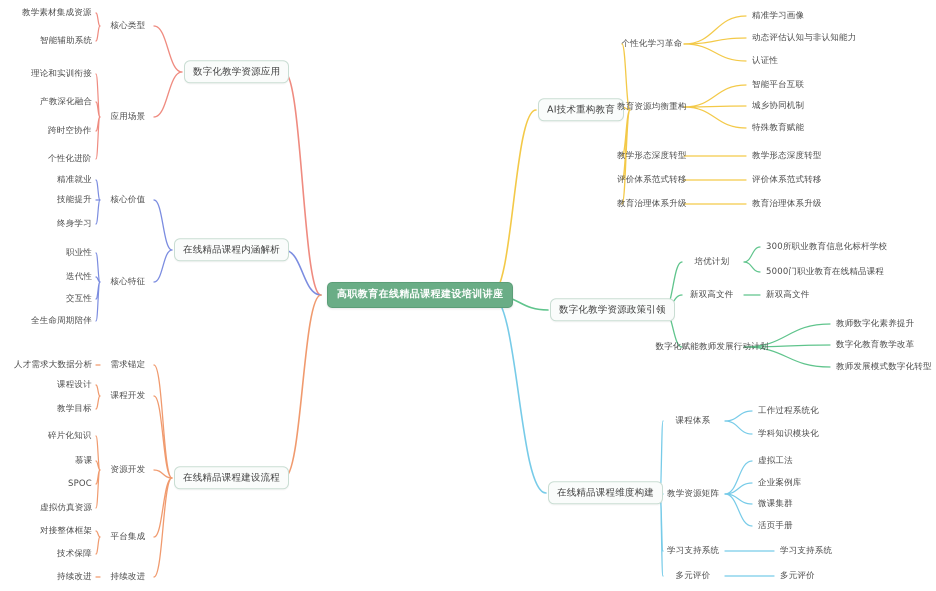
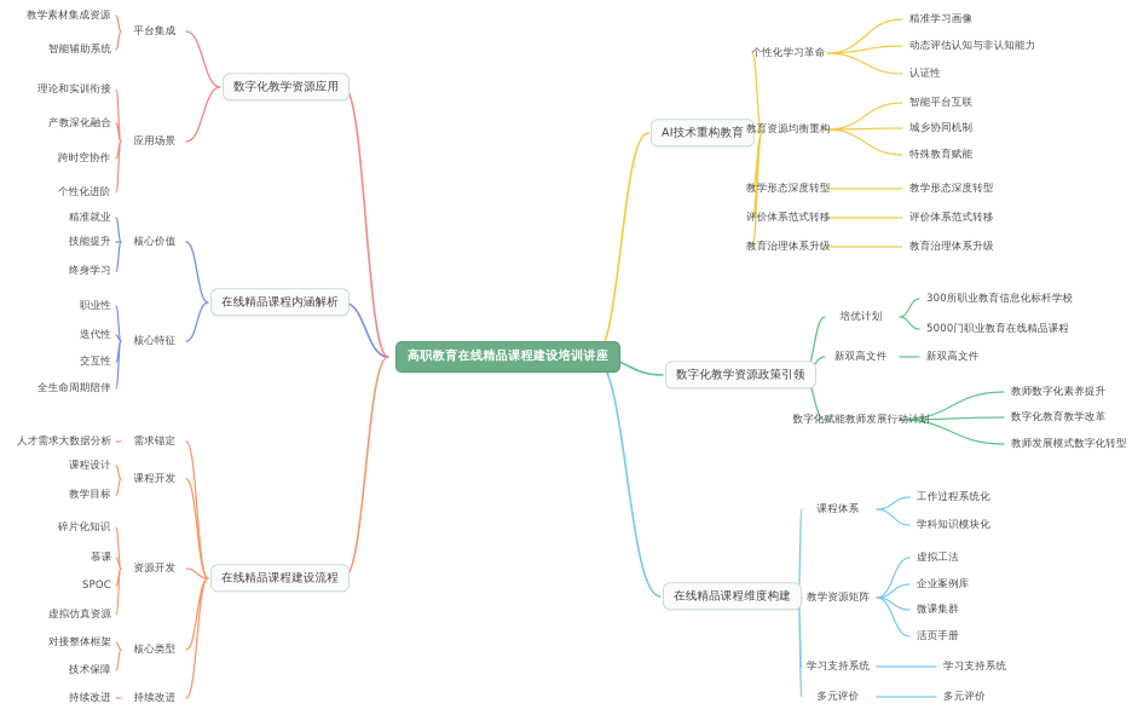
  高职教育在线精品课程建设培训讲座
  数字化教学资源应用
- 核心类型
+ 平台集成
  教学素材集成资源
  智能辅助系统
  应用场景
  理论和实训衔接
  产教深化融合
  跨时空协作
  个性化进阶
  在线精品课程内涵解析
  核心价值
  精准就业
  技能提升
  终身学习
  核心特征
  职业性
  迭代性
  交互性
  全生命周期陪伴
  在线精品课程建设流程
  需求锚定
  人才需求大数据分析
  课程开发
  课程设计
  教学目标
  资源开发
  碎片化知识
  慕课
  SPOC
  虚拟仿真资源
- 平台集成
+ 核心类型
  对接整体框架
  技术保障
  持续改进
  持续改进
  AI技术重构教育
  个性化学习革命
  精准学习画像
  动态评估认知与非认知能力
  认证性
  教育资源均衡重构
  智能平台互联
  城乡协同机制
  特殊教育赋能
  教学形态深度转型
  教学形态深度转型
  评价体系范式转移
  评价体系范式转移
  教育治理体系升级
  教育治理体系升级
  数字化教学资源政策引领
  培优计划
  300所职业教育信息化标杆学校
  5000门职业教育在线精品课程
  新双高文件
  新双高文件
  数字化赋能教师发展行动计划
  教师数字化素养提升
  数字化教育教学改革
  教师发展模式数字化转型
  在线精品课程维度构建
  课程体系
  工作过程系统化
  学科知识模块化
  教学资源矩阵
  虚拟工法
  企业案例库
  微课集群
  活页手册
  学习支持系统
  学习支持系统
  多元评价
  多元评价
